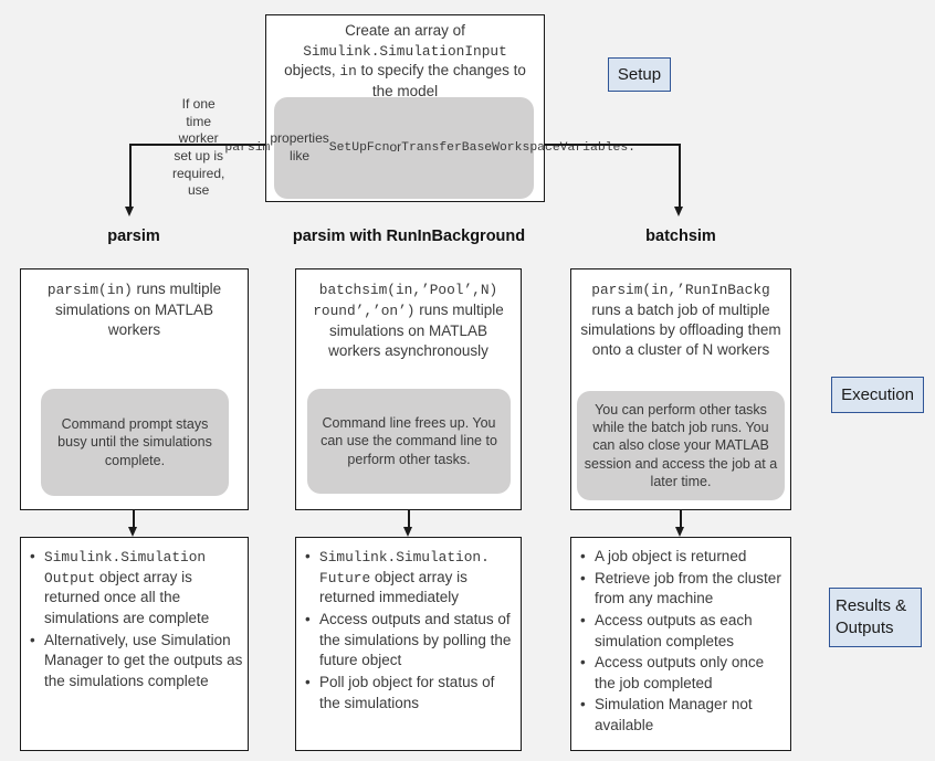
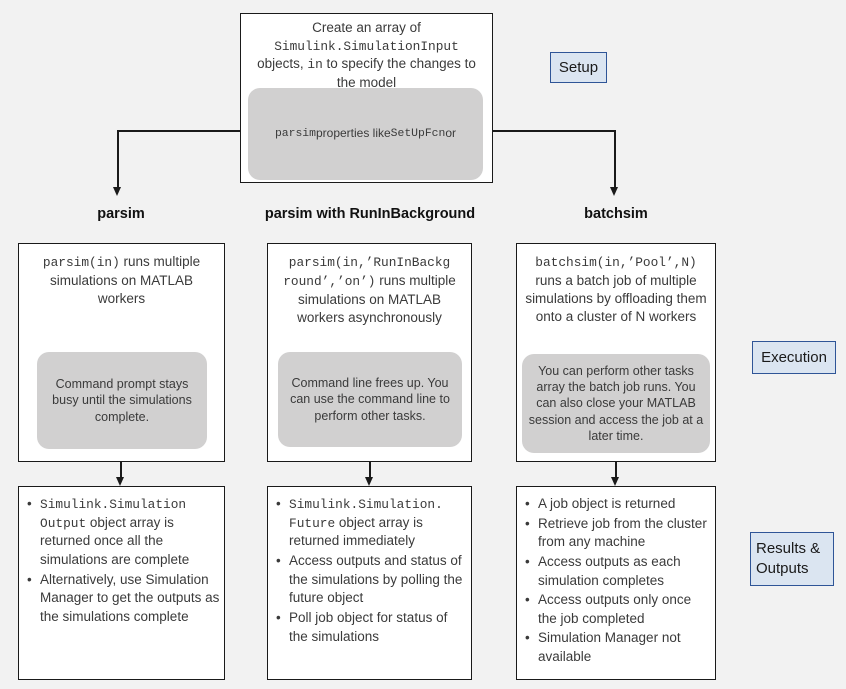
  Create an array of
  Simulink.SimulationInput
  objects, in to specify the changes to the model
- If one time worker set up is required, use
  parsim
  properties like
  SetUpFcn
  or
- TransferBaseWorkspaceVariables.
  Setup
  Execution
  Results & Outputs
  parsim
  parsim with RunInBackground
  batchsim
  parsim(in) runs multiple simulations on MATLAB workers
  Command prompt stays busy until the simulations complete.
- batchsim(in,’Pool’,N)
+ parsim(in,’RunInBackg
  round’,’on’) runs multiple simulations on MATLAB workers asynchronously
  Command line frees up. You can use the command line to perform other tasks.
- parsim(in,’RunInBackg
+ batchsim(in,’Pool’,N)
  runs a batch job of multiple simulations by offloading them onto a cluster of N workers
- You can perform other tasks while the batch job runs. You can also close your MATLAB session and access the job at a later time.
+ You can perform other tasks array the batch job runs. You can also close your MATLAB session and access the job at a later time.
  Simulink.Simulation
  Output object array is returned once all the simulations are complete
  Alternatively, use Simulation Manager to get the outputs as the simulations complete
  Simulink.Simulation.
  Future object array is returned immediately
  Access outputs and status of the simulations by polling the future object
  Poll job object for status of the simulations
  A job object is returned
  Retrieve job from the cluster from any machine
  Access outputs as each simulation completes
  Access outputs only once the job completed
  Simulation Manager not available
